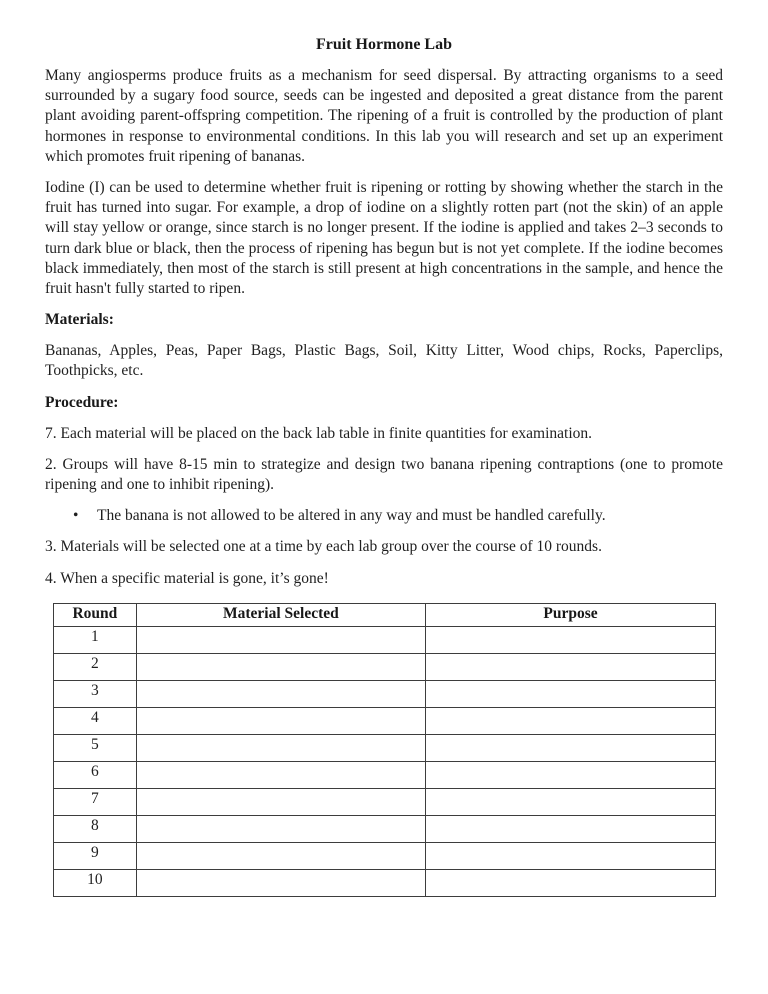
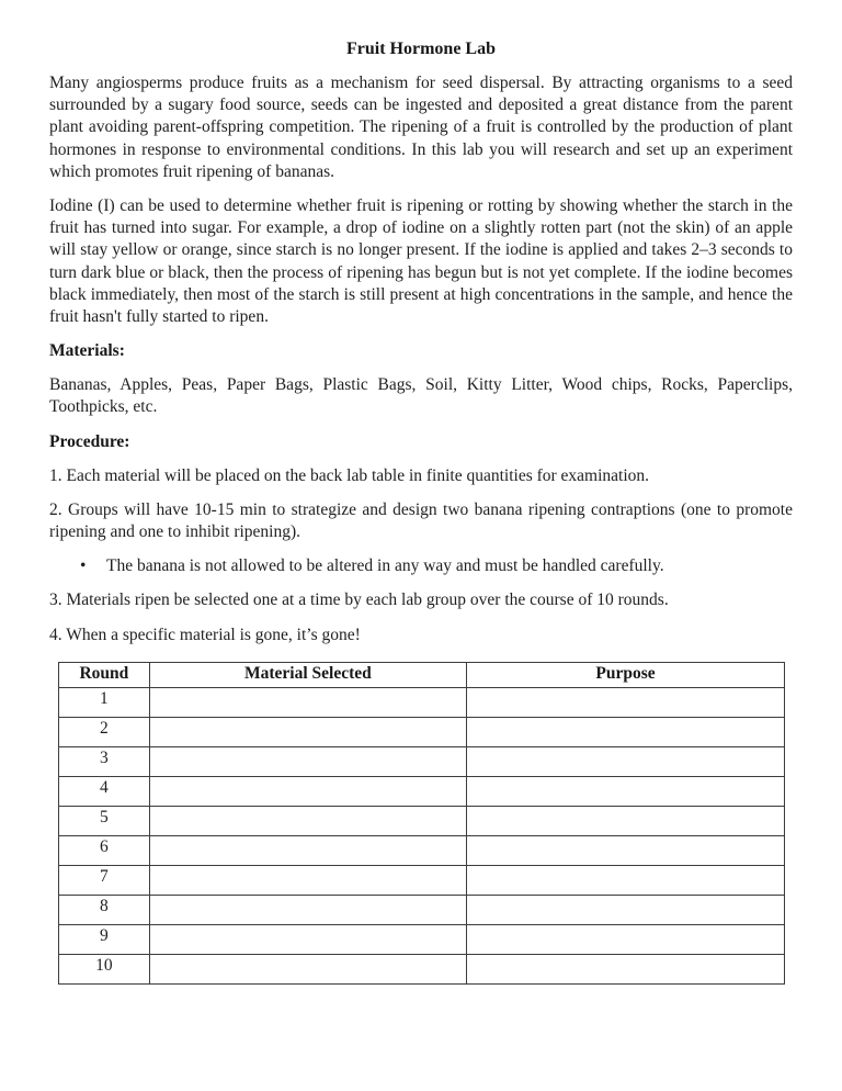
  Fruit Hormone Lab
  Many angiosperms produce fruits as a mechanism for seed dispersal. By attracting organisms to a seed surrounded by a sugary food source, seeds can be ingested and deposited a great distance from the parent plant avoiding parent-offspring competition. The ripening of a fruit is controlled by the production of plant hormones in response to environmental conditions. In this lab you will research and set up an experiment which promotes fruit ripening of bananas.
  Iodine (I) can be used to determine whether fruit is ripening or rotting by showing whether the starch in the fruit has turned into sugar. For example, a drop of iodine on a slightly rotten part (not the skin) of an apple will stay yellow or orange, since starch is no longer present. If the iodine is applied and takes 2–3 seconds to turn dark blue or black, then the process of ripening has begun but is not yet complete. If the iodine becomes black immediately, then most of the starch is still present at high concentrations in the sample, and hence the fruit hasn't fully started to ripen.
  Materials:
  Bananas, Apples, Peas, Paper Bags, Plastic Bags, Soil, Kitty Litter, Wood chips, Rocks, Paperclips, Toothpicks, etc.
  Procedure:
- 7. Each material will be placed on the back lab table in finite quantities for examination.
+ 1. Each material will be placed on the back lab table in finite quantities for examination.
- 2. Groups will have 8-15 min to strategize and design two banana ripening contraptions (one to promote ripening and one to inhibit ripening).
+ 2. Groups will have 10-15 min to strategize and design two banana ripening contraptions (one to promote ripening and one to inhibit ripening).
  •
  The banana is not allowed to be altered in any way and must be handled carefully.
- 3. Materials will be selected one at a time by each lab group over the course of 10 rounds.
+ 3. Materials ripen be selected one at a time by each lab group over the course of 10 rounds.
  4. When a specific material is gone, it’s gone!
  Round	Material Selected	Purpose
  1
  2
  3
  4
  5
  6
  7
  8
  9
  10
